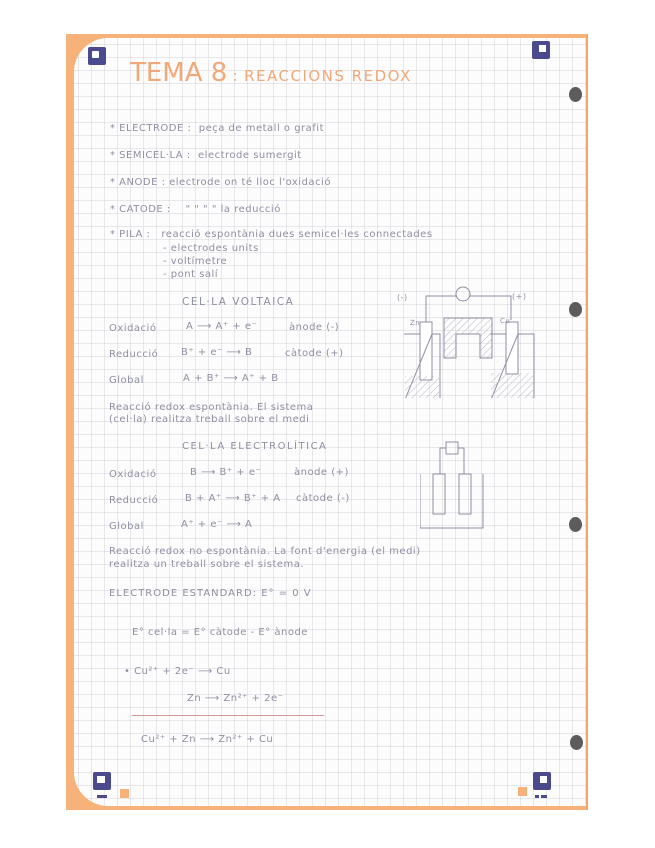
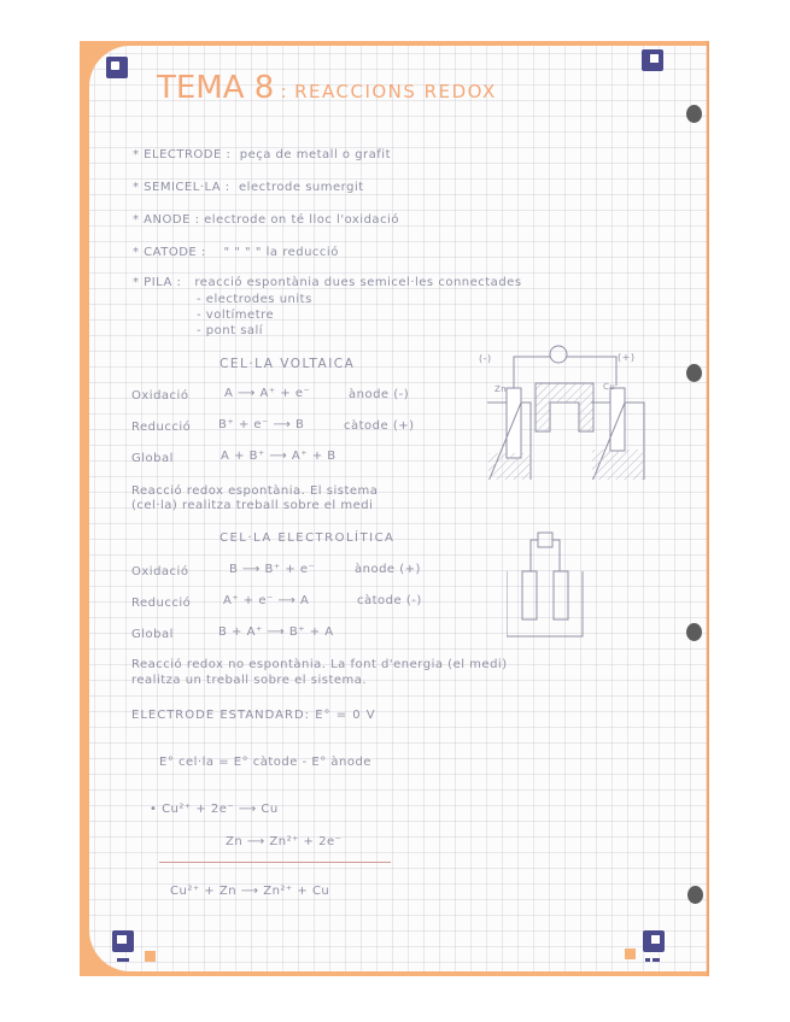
  TEMA 8 : REACCIONS REDOX
  * ELECTRODE : peça de metall o grafit
  * SEMICEL·LA : electrode sumergit
  * ANODE : electrode on té lloc l'oxidació
  * CATODE : " " " " la reducció
  * PILA : reacció espontània dues semicel·les connectades
  - electrodes units
  - voltímetre
  - pont salí
  CEL·LA VOLTAICA
  Oxidació
  A ⟶ A⁺ + e⁻
  ànode (-)
  Reducció
  B⁺ + e⁻ ⟶ B
  càtode (+)
  Global
  A + B⁺ ⟶ A⁺ + B
  Reacció redox espontània. El sistema
  (cel·la) realitza treball sobre el medi
  (-)
  (+)
  Zn
  Cu
  CEL·LA ELECTROLÍTICA
  Oxidació
  B ⟶ B⁺ + e⁻
  ànode (+)
  Reducció
- B + A⁺ ⟶ B⁺ + A
+ A⁺ + e⁻ ⟶ A
  càtode (-)
  Global
- A⁺ + e⁻ ⟶ A
+ B + A⁺ ⟶ B⁺ + A
  Reacció redox no espontània. La font d'energia (el medi)
  realitza un treball sobre el sistema.
  ELECTRODE ESTANDARD: E° = 0 V
  E° cel·la = E° càtode - E° ànode
  • Cu²⁺ + 2e⁻ ⟶ Cu
  Zn ⟶ Zn²⁺ + 2e⁻
  Cu²⁺ + Zn ⟶ Zn²⁺ + Cu
